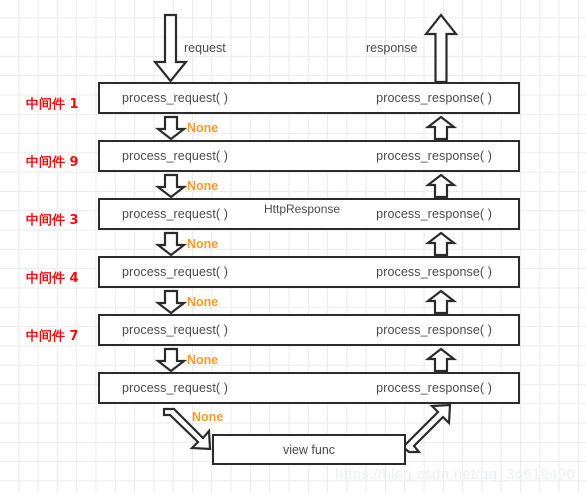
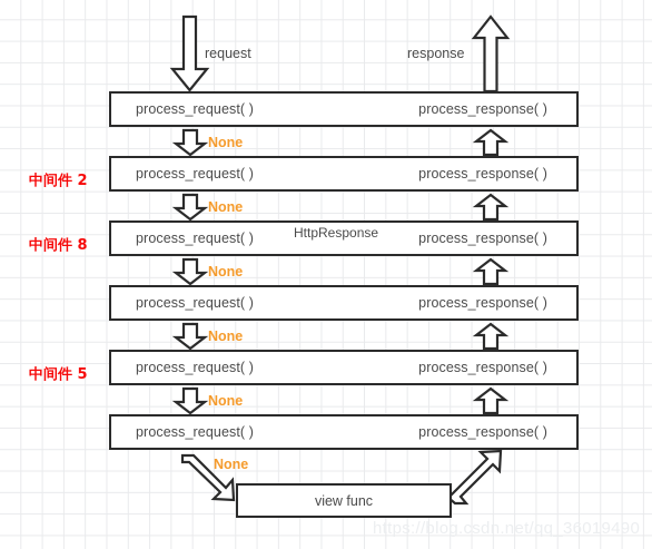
  request
  response
- 中间件 1
  process_request( )
  process_response( )
- 中间件 9
+ 中间件 2
  process_request( )
  process_response( )
- 中间件 3
+ 中间件 8
  process_request( )
  process_response( )
- 中间件 4
  process_request( )
  process_response( )
- 中间件 7
+ 中间件 5
  process_request( )
  process_response( )
  process_request( )
  process_response( )
  None
  None
  None
  None
  None
  None
  HttpResponse
  view func
